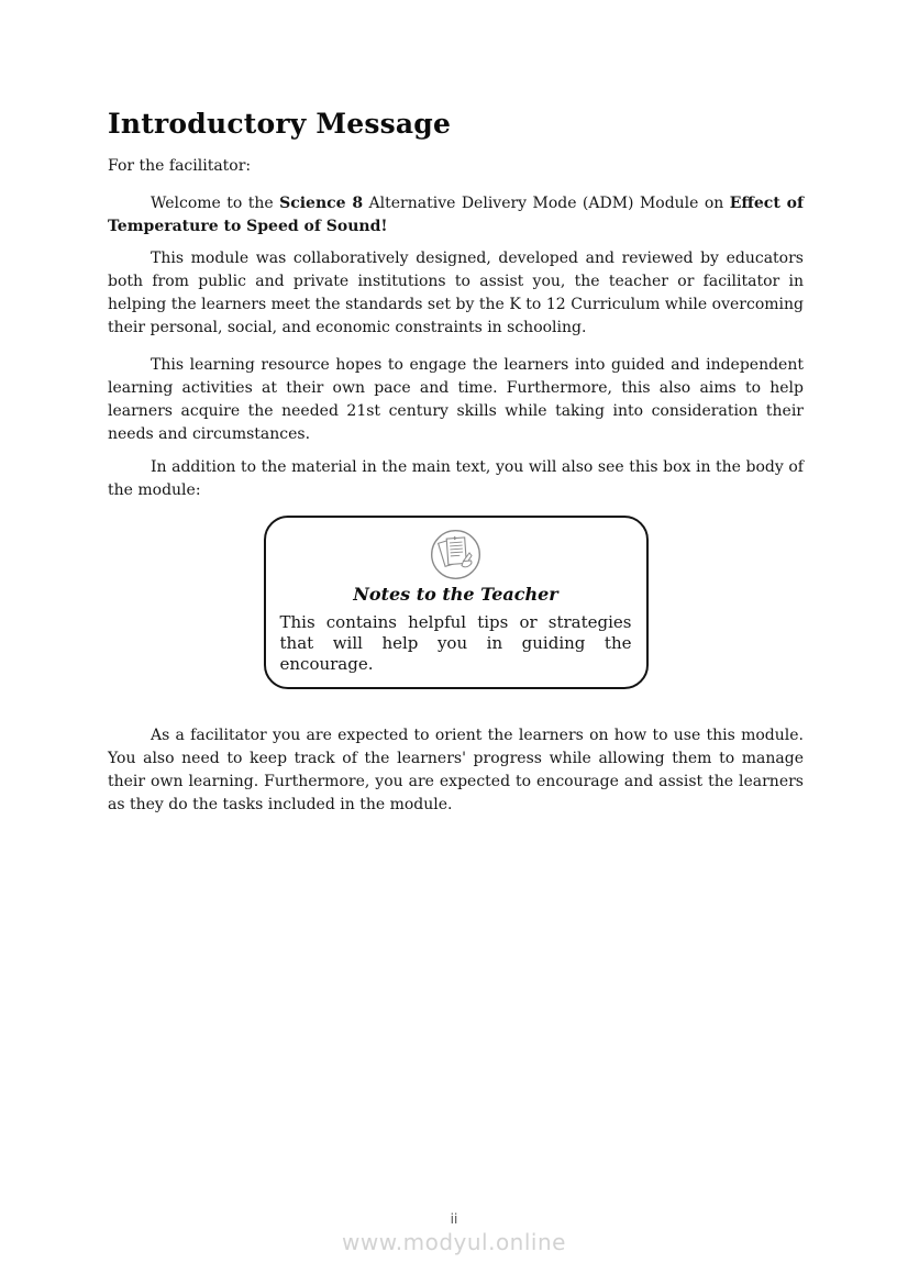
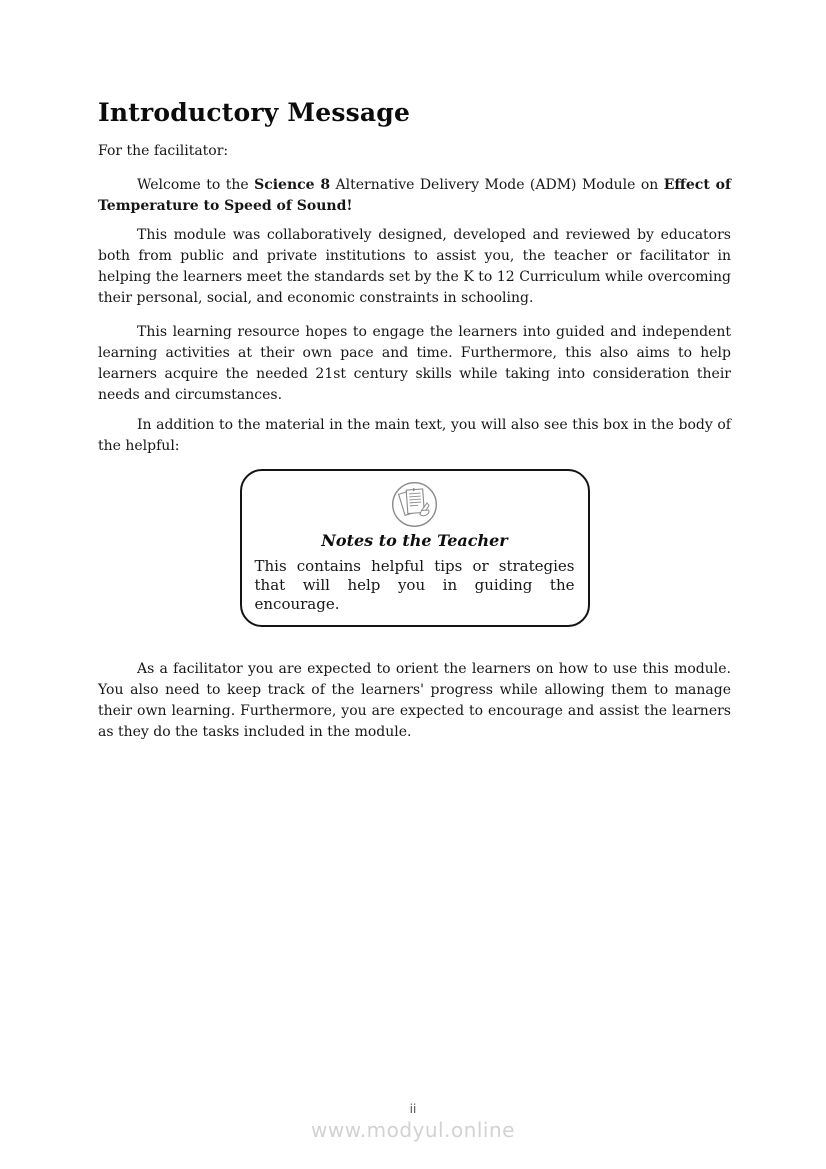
  Introductory Message
  For the facilitator:
  Welcome to the Science 8 Alternative Delivery Mode (ADM) Module on Effect of Temperature to Speed of Sound!
  This module was collaboratively designed, developed and reviewed by educators both from public and private institutions to assist you, the teacher or facilitator in helping the learners meet the standards set by the K to 12 Curriculum while overcoming their personal, social, and economic constraints in schooling.
  This learning resource hopes to engage the learners into guided and independent learning activities at their own pace and time. Furthermore, this also aims to help learners acquire the needed 21st century skills while taking into consideration their needs and circumstances.
- In addition to the material in the main text, you will also see this box in the body of the module:
+ In addition to the material in the main text, you will also see this box in the body of the helpful:
  Notes to the Teacher
  This contains helpful tips or strategies that will help you in guiding the encourage.
  As a facilitator you are expected to orient the learners on how to use this module. You also need to keep track of the learners' progress while allowing them to manage their own learning. Furthermore, you are expected to encourage and assist the learners as they do the tasks included in the module.
  ii
  www.modyul.online
